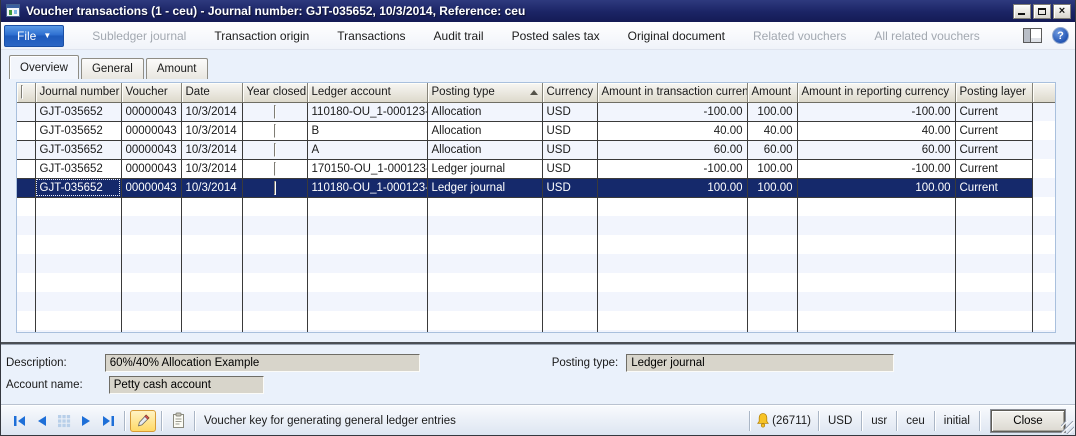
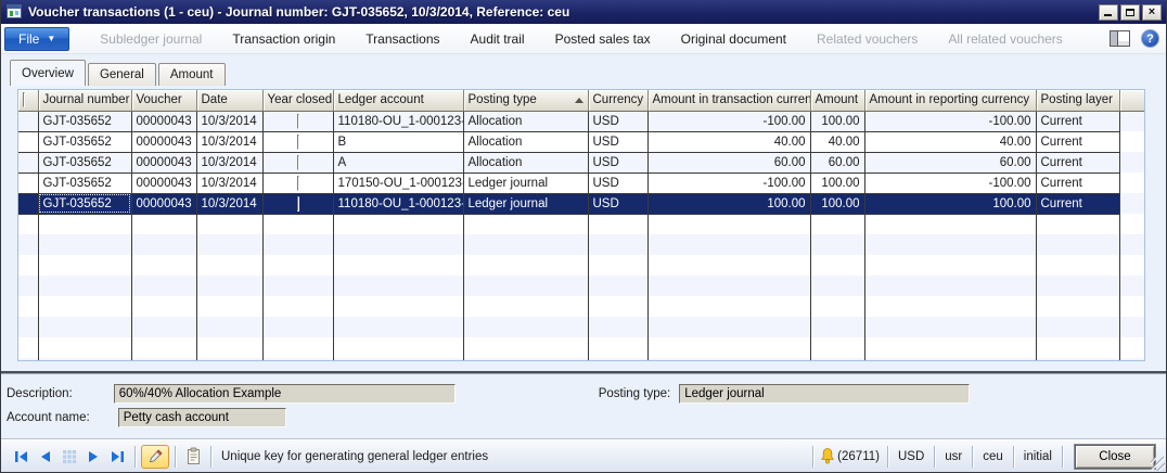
  Voucher transactions (1 - ceu) - Journal number: GJT-035652, 10/3/2014, Reference: ceu
  ×
  File
  ▼
  Subledger journal
  Transaction origin
  Transactions
  Audit trail
  Posted sales tax
  Original document
  Related vouchers
  All related vouchers
  ?
  Overview
  General
  Amount
  	Journal number	Voucher	Date	Year closed	Ledger account	Posting type	Currency	Amount in transaction curren	Amount	Amount in reporting currency	Posting layer
  	GJT-035652	00000043	10/3/2014		110180-OU_1-000123	Allocation	USD	-100.00	100.00	-100.00	Current
  	GJT-035652	00000043	10/3/2014		B	Allocation	USD	40.00	40.00	40.00	Current
  	GJT-035652	00000043	10/3/2014		A	Allocation	USD	60.00	60.00	60.00	Current
  	GJT-035652	00000043	10/3/2014		170150-OU_1-000123	Ledger journal	USD	-100.00	100.00	-100.00	Current
  	GJT-035652	00000043	10/3/2014		110180-OU_1-000123	Ledger journal	USD	100.00	100.00	100.00	Current
  Description:
  60%/40% Allocation Example
  Posting type:
  Ledger journal
  Account name:
  Petty cash account
- Voucher key for generating general ledger entries
+ Unique key for generating general ledger entries
  (26711)
  USD
  usr
  ceu
  initial
  Close
